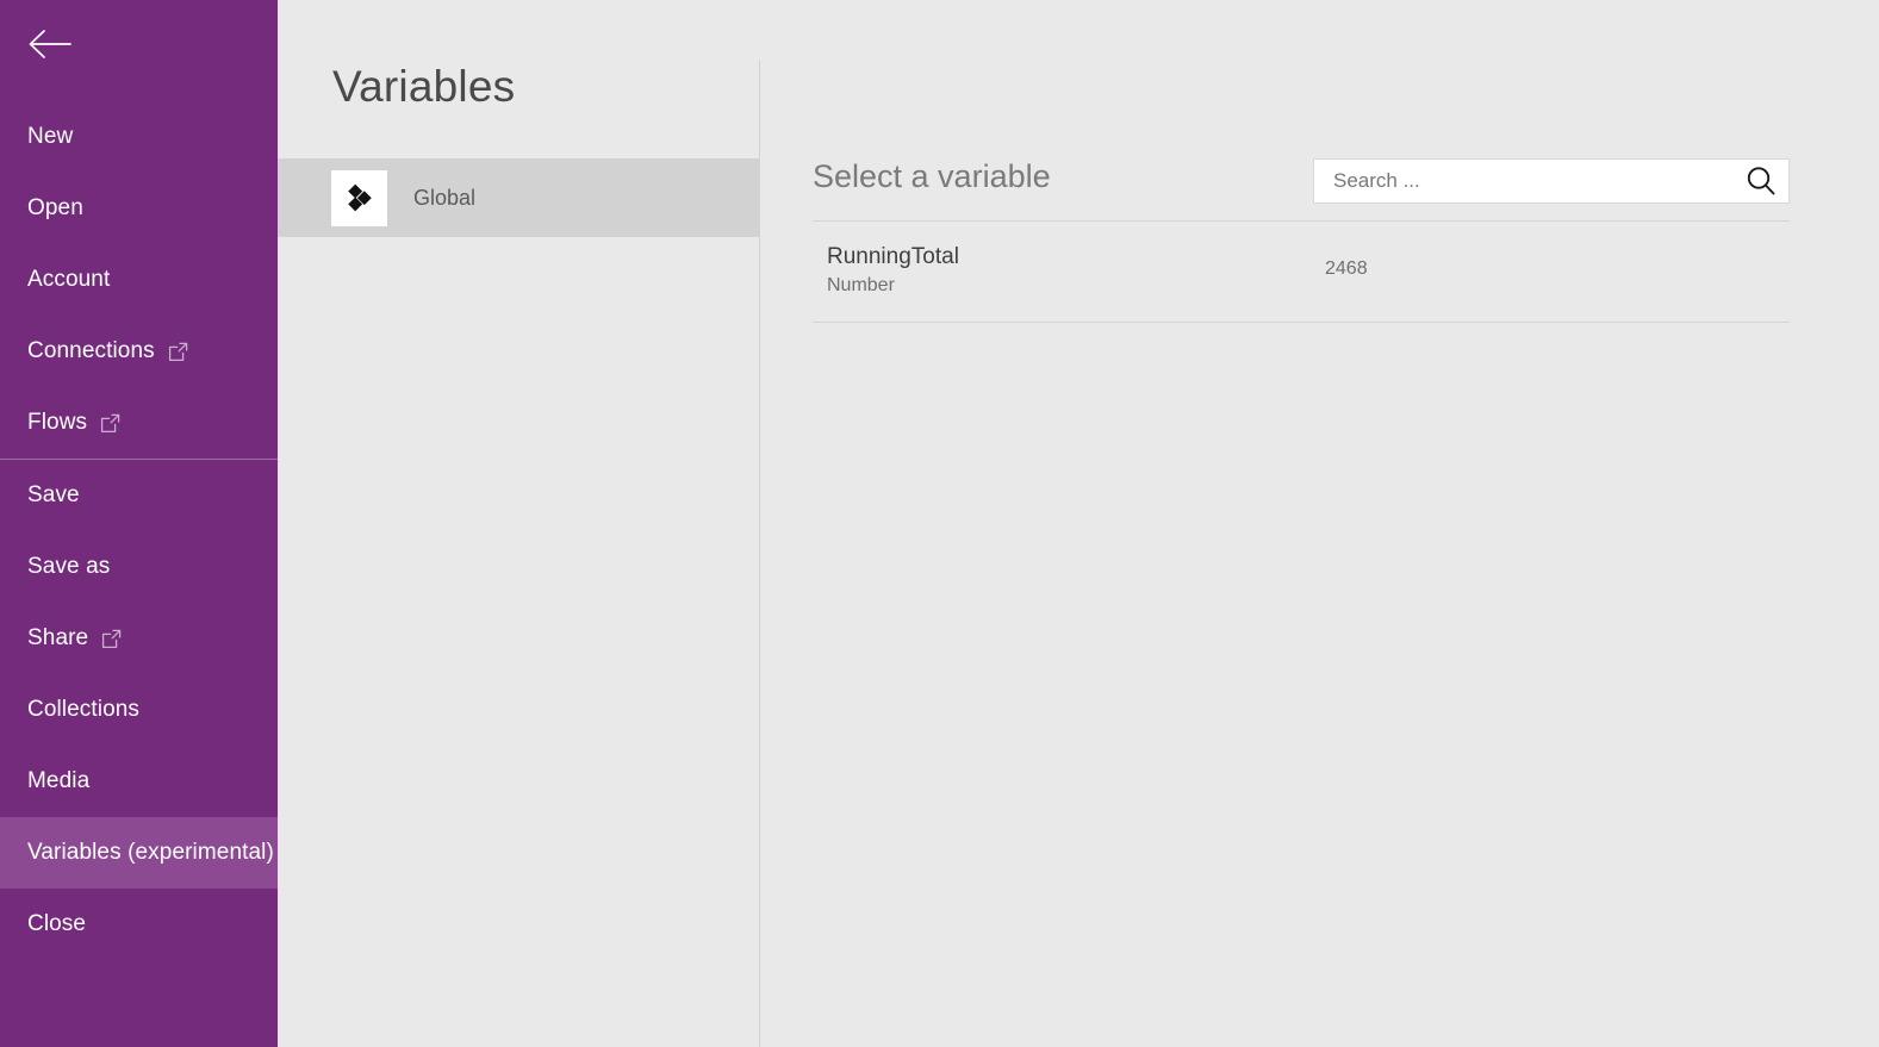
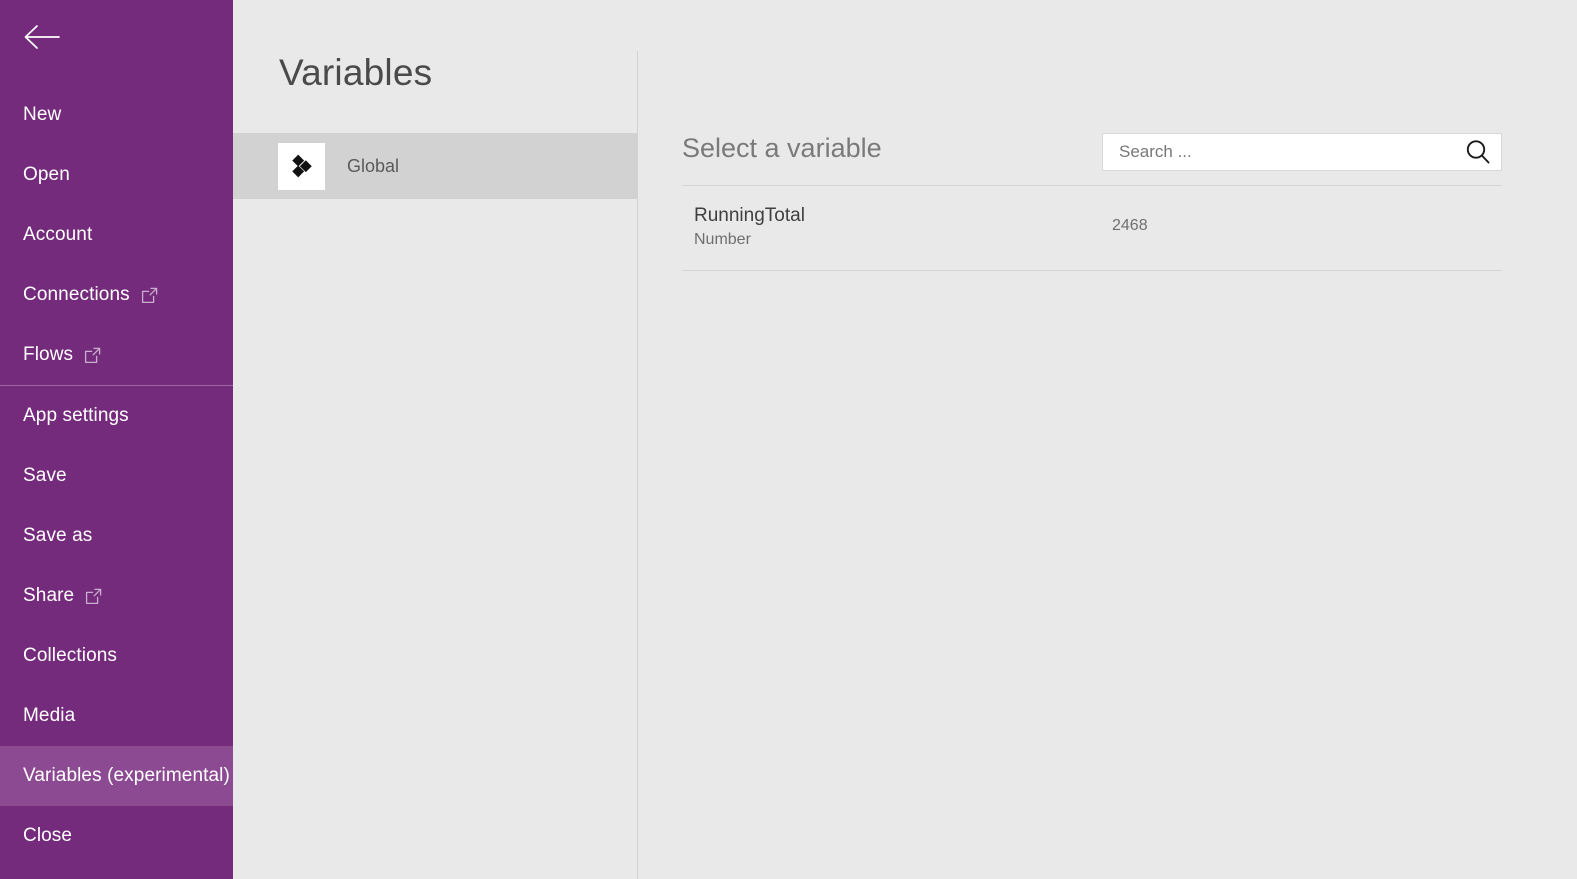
  New
  Open
  Account
  Connections
  Flows
+ App settings
  Save
  Save as
  Share
  Collections
  Media
  Variables (experimental)
  Close
  Variables
  Global
  Select a variable
  Search ...
  RunningTotal
  Number
  2468
